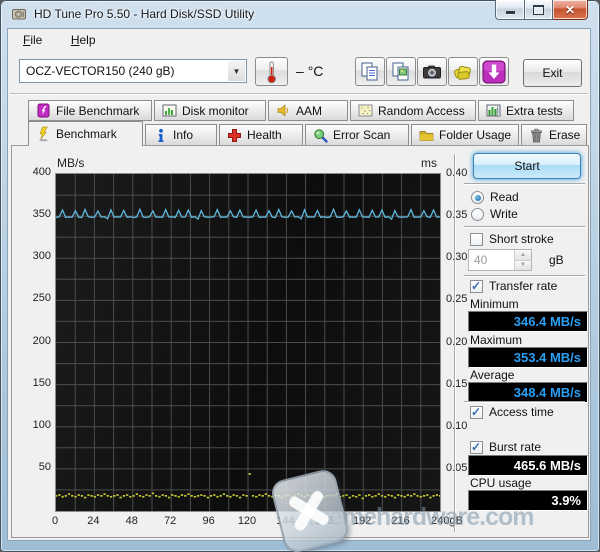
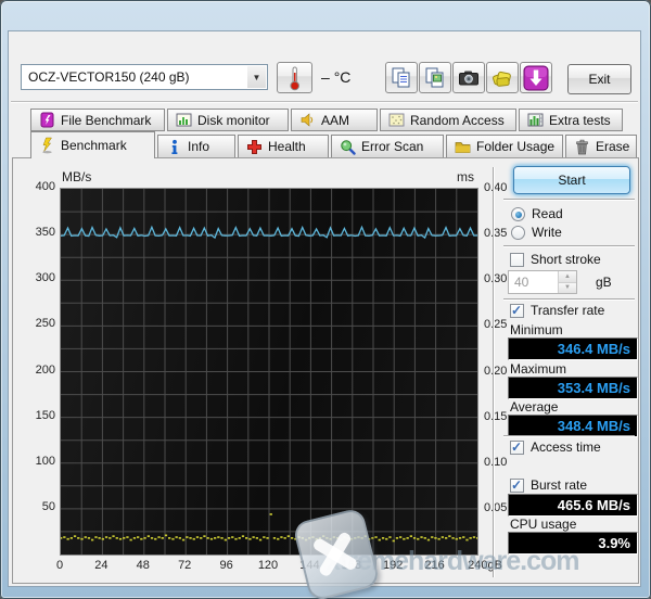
- HD Tune Pro 5.50 - Hard Disk/SSD Utility
- ✕
- File Help
  OCZ-VECTOR150 (240 gB)
  ▼
  – °C
  Exit
  File Benchmark
  Disk monitor
  AAM
  Random Access
  Extra tests
  Benchmark
  Info
  Health
  Error Scan
  Folder Usage
  Erase
  MB/s
  ms
  400
  350
  300
  250
  200
  150
  100
  50
  0.40
  0.35
  0.30
  0.25
  0.20
  0.15
  0.10
  0.05
  0
  24
  48
  72
  96
  120
  192
  216
  240gB
  Start
  Read
  Write
  Short stroke
  40
  gB
  Transfer rate
  Minimum
  346.4 MB/s
  Maximum
  353.4 MB/s
  Average
  348.4 MB/s
  Access time
  Burst rate
  465.6 MB/s
  CPU usage
  3.9%
  mehardware.com
